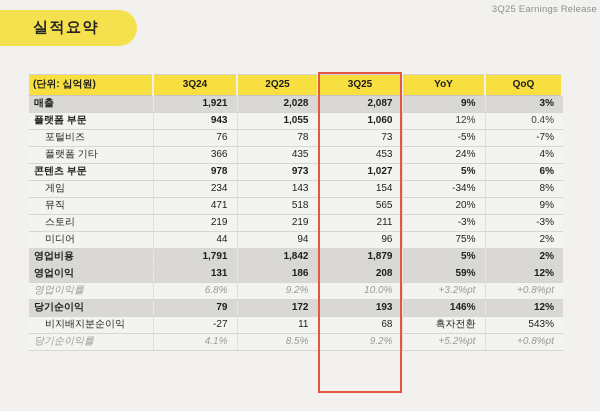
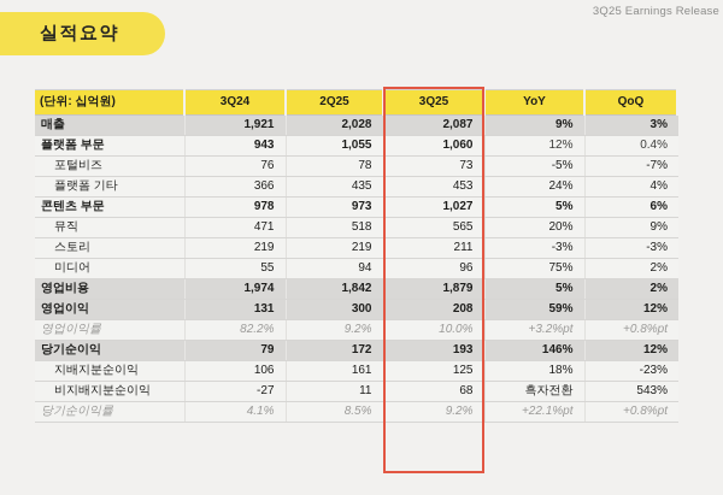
  실적요약
  3Q25 Earnings Release
  (단위: 십억원)	3Q24	2Q25	3Q25	YoY	QoQ
  매출	1,921	2,028	2,087	9%	3%
  플랫폼 부문	943	1,055	1,060	12%	0.4%
  포털비즈	76	78	73	-5%	-7%
  플랫폼 기타	366	435	453	24%	4%
  콘텐츠 부문	978	973	1,027	5%	6%
- 게임	234	143	154	-34%	8%
  뮤직	471	518	565	20%	9%
  스토리	219	219	211	-3%	-3%
- 미디어	44	94	96	75%	2%
+ 미디어	55	94	96	75%	2%
- 영업비용	1,791	1,842	1,879	5%	2%
+ 영업비용	1,974	1,842	1,879	5%	2%
- 영업이익	131	186	208	59%	12%
+ 영업이익	131	300	208	59%	12%
- 영업이익률	6.8%	9.2%	10.0%	+3.2%pt	+0.8%pt
+ 영업이익률	82.2%	9.2%	10.0%	+3.2%pt	+0.8%pt
  당기순이익	79	172	193	146%	12%
+ 지배지분순이익	106	161	125	18%	-23%
  비지배지분순이익	-27	11	68	흑자전환	543%
- 당기순이익률	4.1%	8.5%	9.2%	+5.2%pt	+0.8%pt
+ 당기순이익률	4.1%	8.5%	9.2%	+22.1%pt	+0.8%pt
